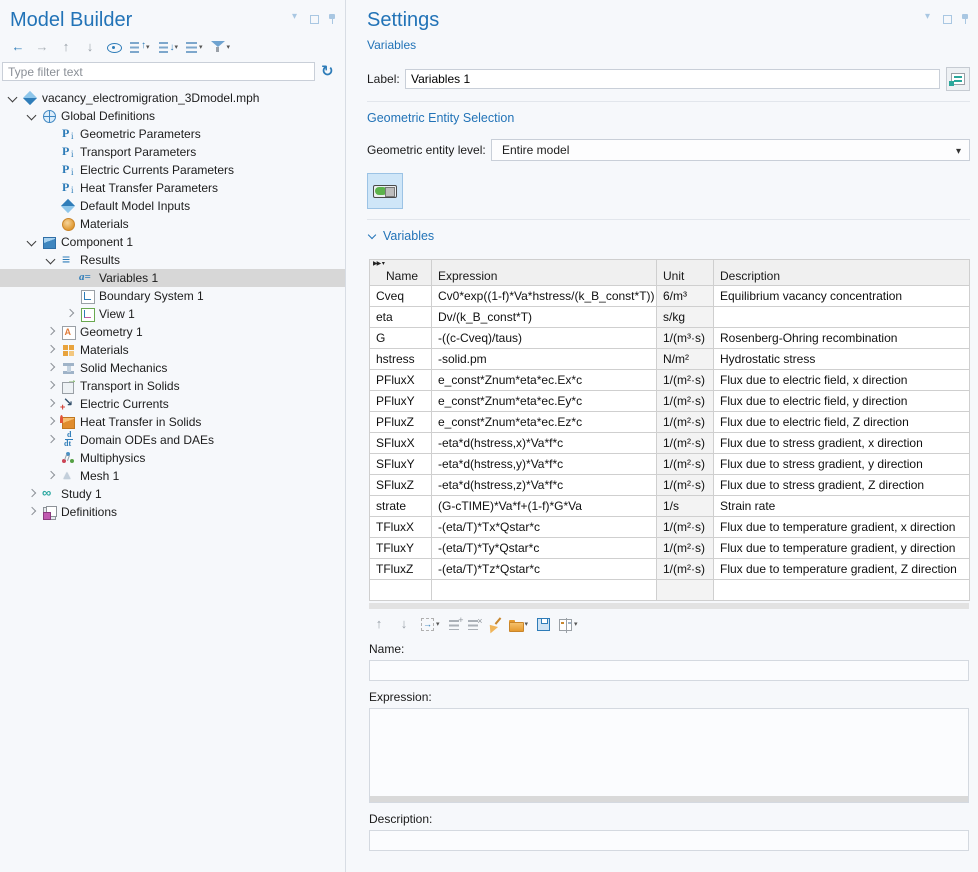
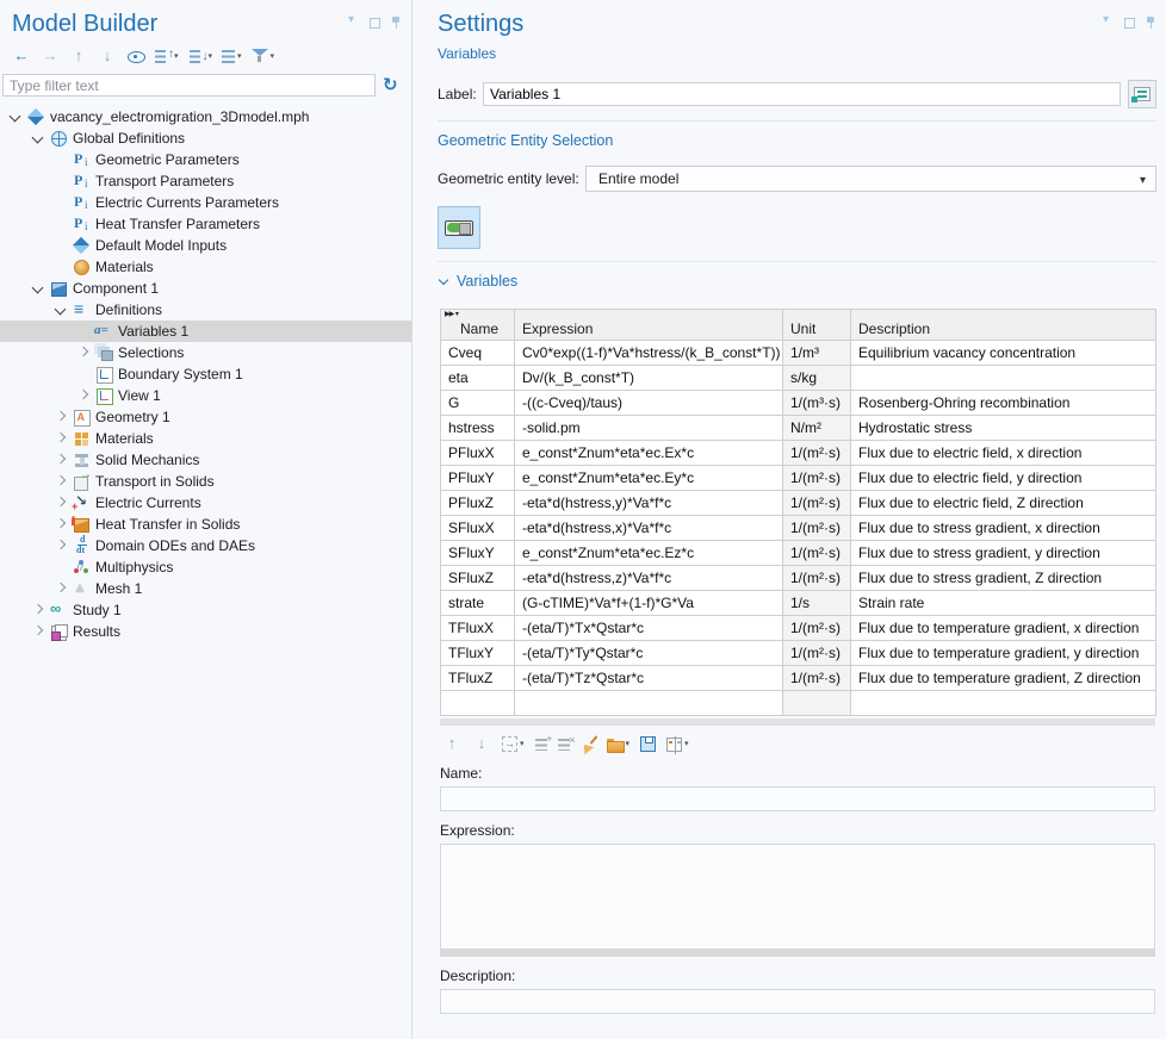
  Model Builder
  Type filter text
  vacancy_electromigration_3Dmodel.mph
  Global Definitions
  Geometric Parameters
  Transport Parameters
  Electric Currents Parameters
  Heat Transfer Parameters
  Default Model Inputs
  Materials
  Component 1
- Results
+ Definitions
  Variables 1
+ Selections
  Boundary System 1
  View 1
  Geometry 1
  Materials
  Solid Mechanics
  Transport in Solids
  Electric Currents
  Heat Transfer in Solids
  Domain ODEs and DAEs
  Multiphysics
  Mesh 1
  Study 1
- Definitions
+ Results
  Settings
  Variables
  Label:
  Variables 1
  Geometric Entity Selection
  Geometric entity level:
  Entire model
  Variables
  Name	Expression	Unit	Description
- Cveq	Cv0*exp((1-f)*Va*hstress/(k_B_const*T))	6/m³	Equilibrium vacancy concentration
+ Cveq	Cv0*exp((1-f)*Va*hstress/(k_B_const*T))	1/m³	Equilibrium vacancy concentration
  eta	Dv/(k_B_const*T)	s/kg
  G	-((c-Cveq)/taus)	1/(m³·s)	Rosenberg-Ohring recombination
  hstress	-solid.pm	N/m²	Hydrostatic stress
  PFluxX	e_const*Znum*eta*ec.Ex*c	1/(m²·s)	Flux due to electric field, x direction
  PFluxY	e_const*Znum*eta*ec.Ey*c	1/(m²·s)	Flux due to electric field, y direction
- PFluxZ	e_const*Znum*eta*ec.Ez*c	1/(m²·s)	Flux due to electric field, Z direction
+ PFluxZ	-eta*d(hstress,y)*Va*f*c	1/(m²·s)	Flux due to electric field, Z direction
  SFluxX	-eta*d(hstress,x)*Va*f*c	1/(m²·s)	Flux due to stress gradient, x direction
- SFluxY	-eta*d(hstress,y)*Va*f*c	1/(m²·s)	Flux due to stress gradient, y direction
+ SFluxY	e_const*Znum*eta*ec.Ez*c	1/(m²·s)	Flux due to stress gradient, y direction
  SFluxZ	-eta*d(hstress,z)*Va*f*c	1/(m²·s)	Flux due to stress gradient, Z direction
  strate	(G-cTIME)*Va*f+(1-f)*G*Va	1/s	Strain rate
  TFluxX	-(eta/T)*Tx*Qstar*c	1/(m²·s)	Flux due to temperature gradient, x direction
  TFluxY	-(eta/T)*Ty*Qstar*c	1/(m²·s)	Flux due to temperature gradient, y direction
  TFluxZ	-(eta/T)*Tz*Qstar*c	1/(m²·s)	Flux due to temperature gradient, Z direction
  Name:
  Expression:
  Description:
